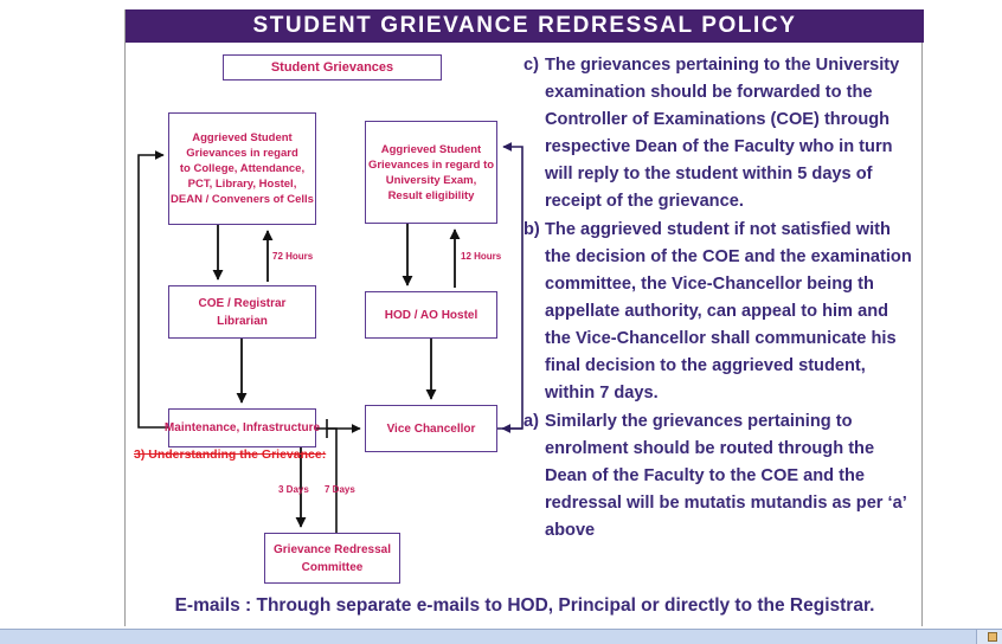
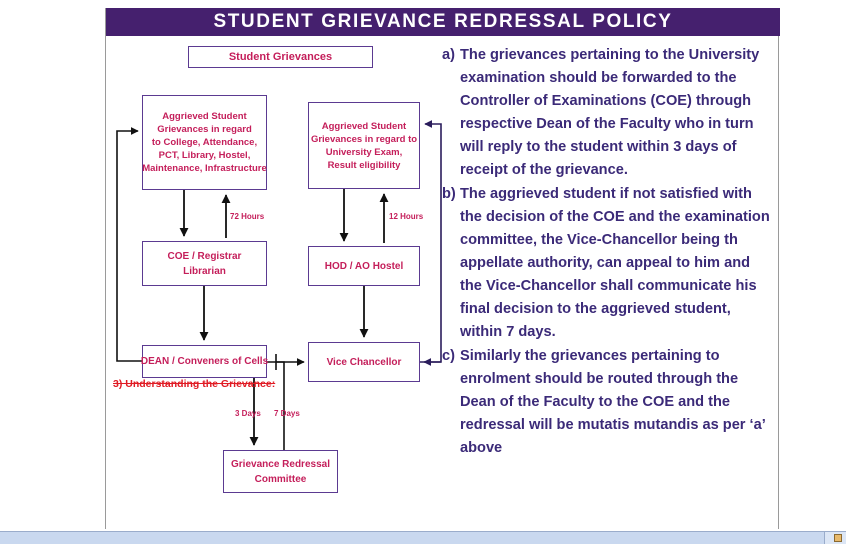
  STUDENT GRIEVANCE REDRESSAL POLICY
  Student Grievances
  Aggrieved Student
  Grievances in regard
  to College, Attendance,
  PCT, Library, Hostel,
- DEAN / Conveners of Cells
+ Maintenance, Infrastructure
  Aggrieved Student
  Grievances in regard to
  University Exam,
  Result eligibility
  COE / Registrar
  Librarian
  HOD / AO Hostel
- Maintenance, Infrastructure
+ DEAN / Conveners of Cells
  Vice Chancellor
  Grievance Redressal
  Committee
  72 Hours
  12 Hours
  3 Days
  7 Days
  3) Understanding the Grievance:
- c)
+ a)
- The grievances pertaining to the University examination should be forwarded to the Controller of Examinations (COE) through respective Dean of the Faculty who in turn will reply to the student within 5 days of receipt of the grievance.
+ The grievances pertaining to the University examination should be forwarded to the Controller of Examinations (COE) through respective Dean of the Faculty who in turn will reply to the student within 3 days of receipt of the grievance.
  b)
  The aggrieved student if not satisfied with the decision of the COE and the examination committee, the Vice-Chancellor being th appellate authority, can appeal to him and the Vice-Chancellor shall communicate his final decision to the aggrieved student, within 7 days.
- a)
+ c)
  Similarly the grievances pertaining to enrolment should be routed through the Dean of the Faculty to the COE and the redressal will be mutatis mutandis as per ‘a’ above
- E-mails : Through separate e-mails to HOD, Principal or directly to the Registrar.
